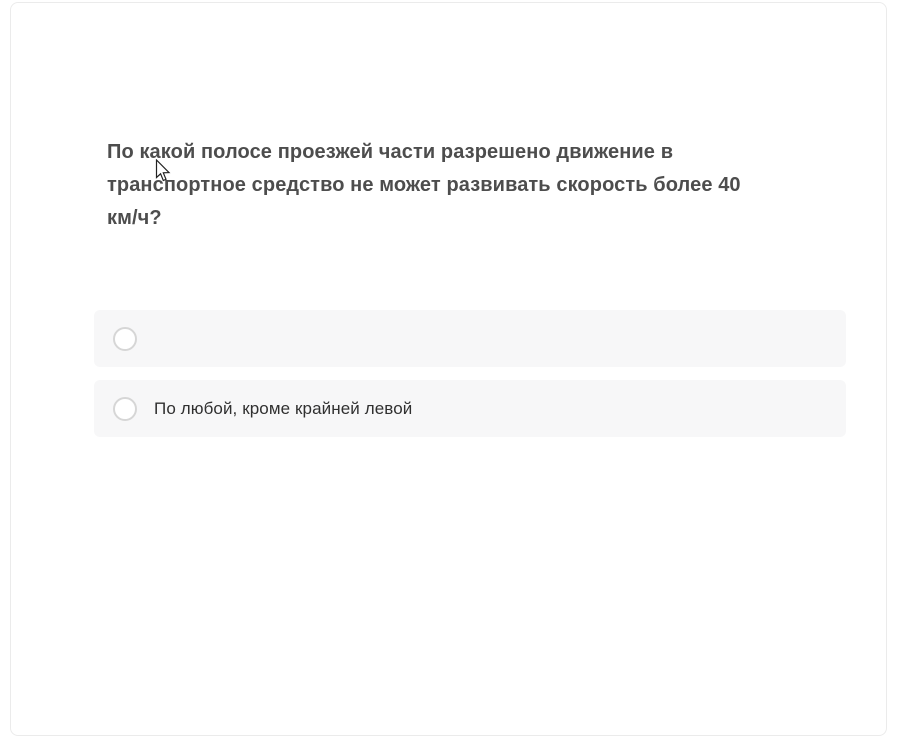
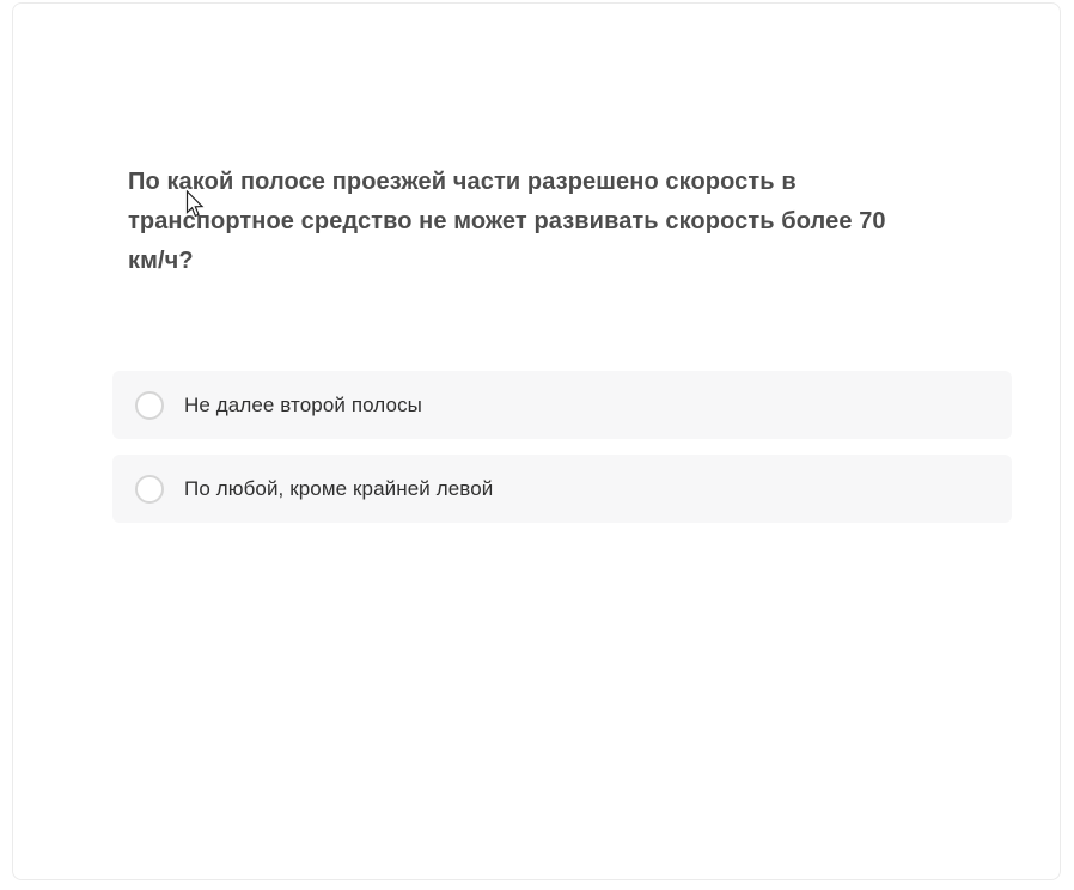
- По какой полосе проезжей части разрешено движение в
+ По какой полосе проезжей части разрешено скорость в
- транспортное средство не может развивать скорость более 40
+ транспортное средство не может развивать скорость более 70
  км/ч?
+ Не далее второй полосы
  По любой, кроме крайней левой
